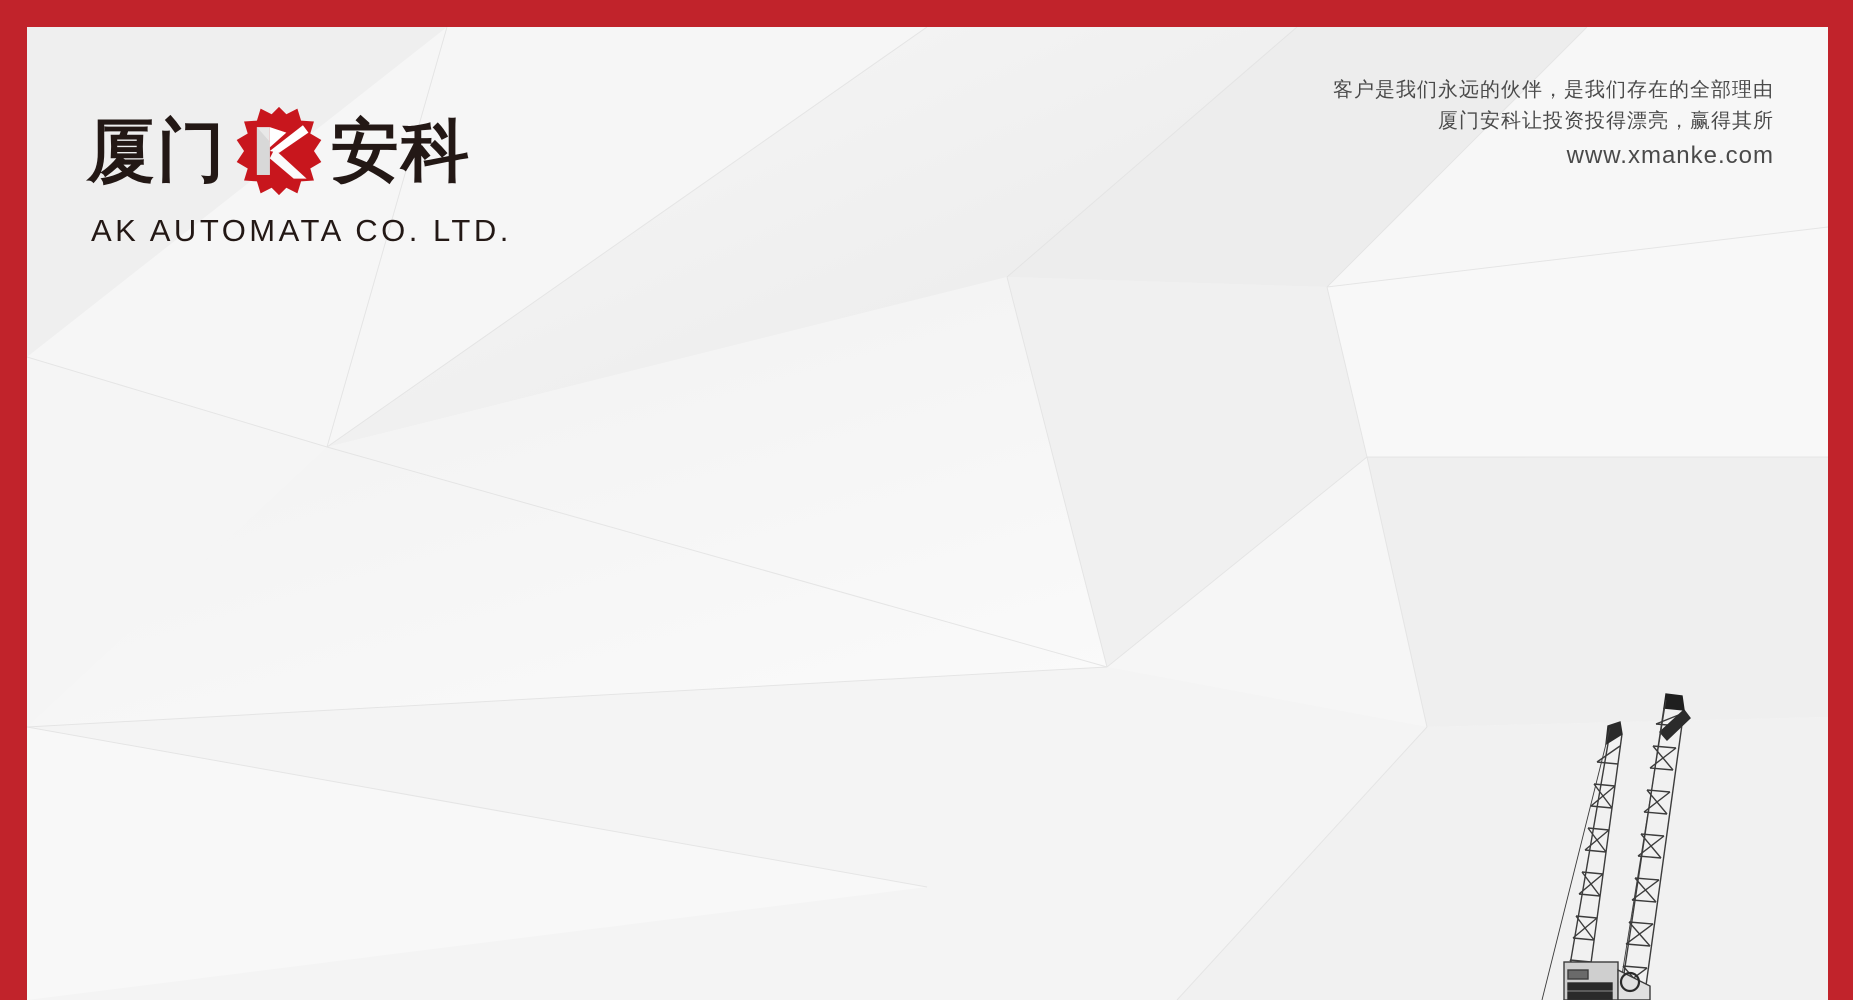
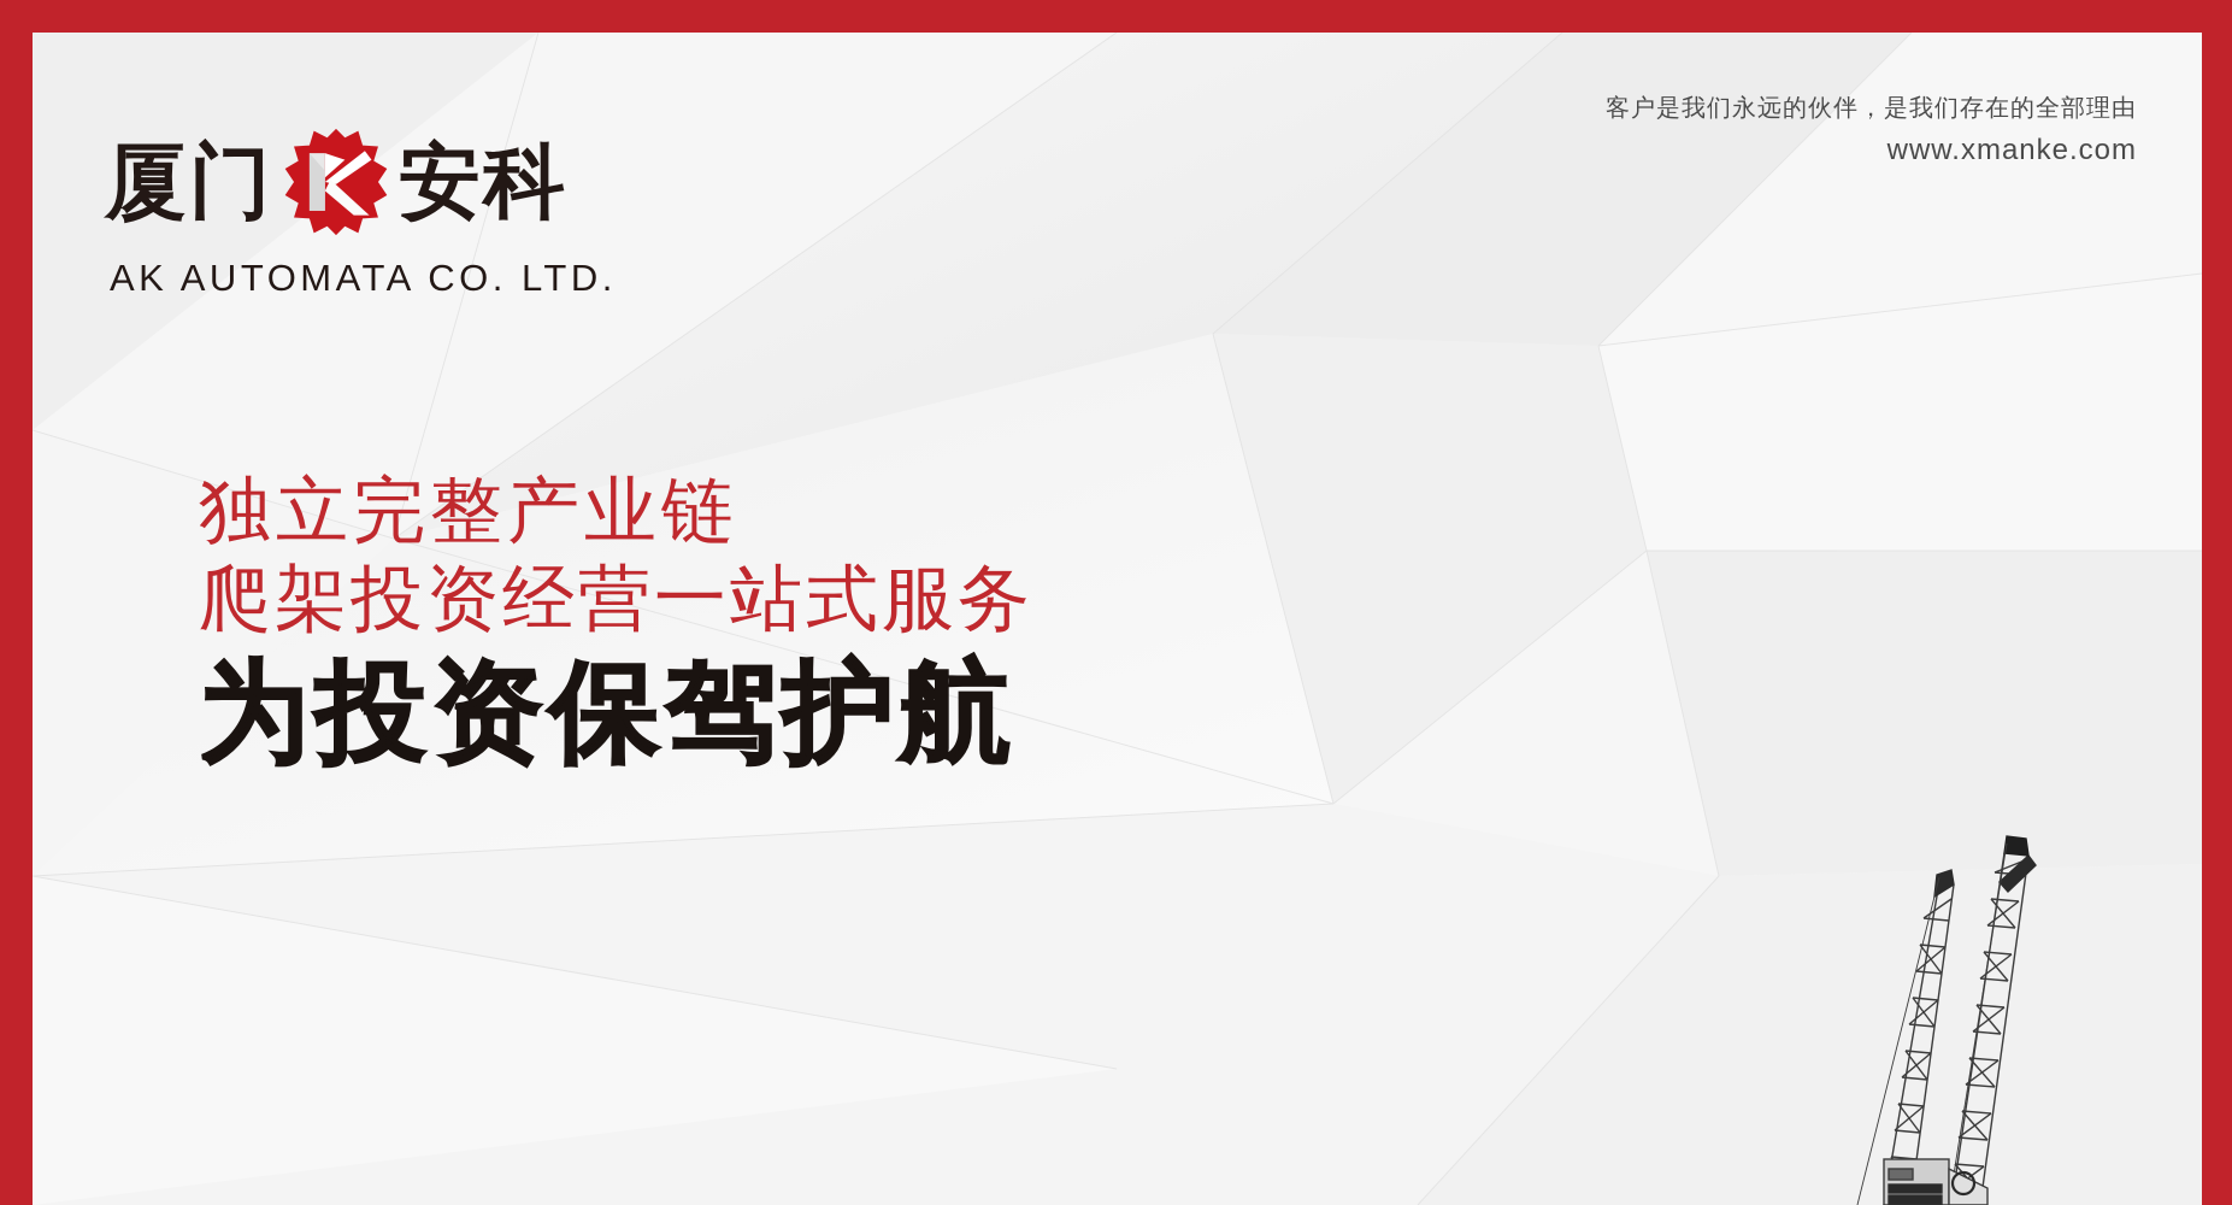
  厦门
  安科
  AK AUTOMATA CO. LTD.
  客户是我们永远的伙伴，是我们存在的全部理由
- 厦门安科让投资投得漂亮，赢得其所
  www.xmanke.com
+ 独立完整产业链
+ 爬架投资经营一站式服务
+ 为投资保驾护航
